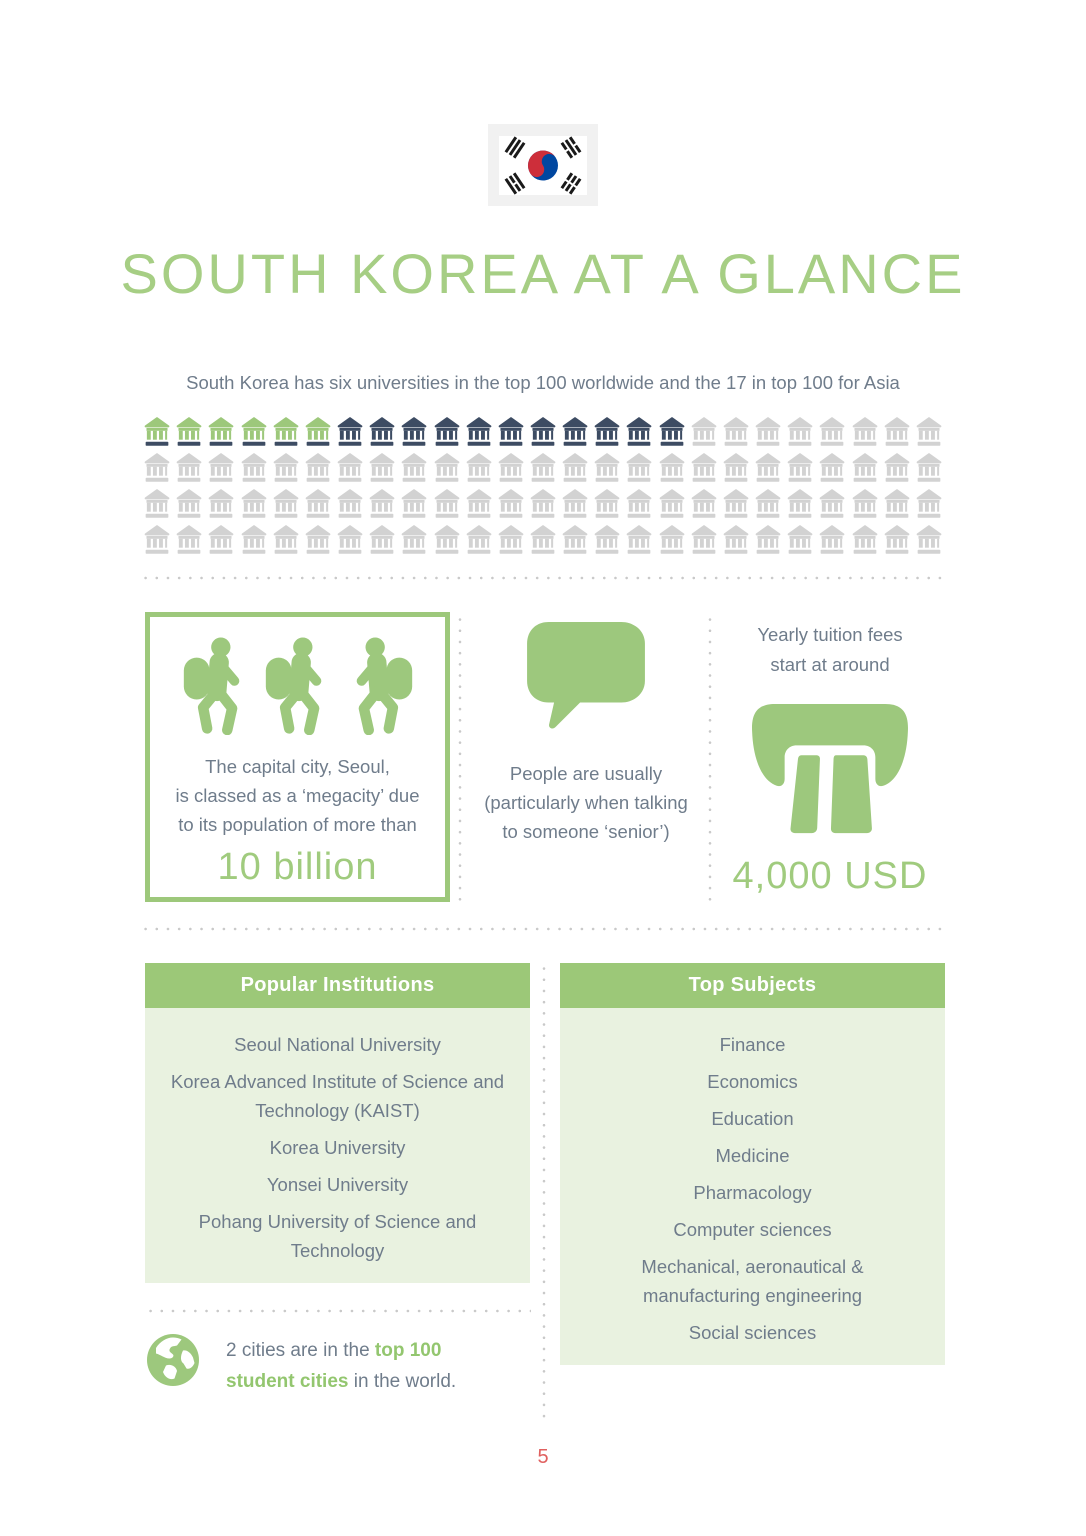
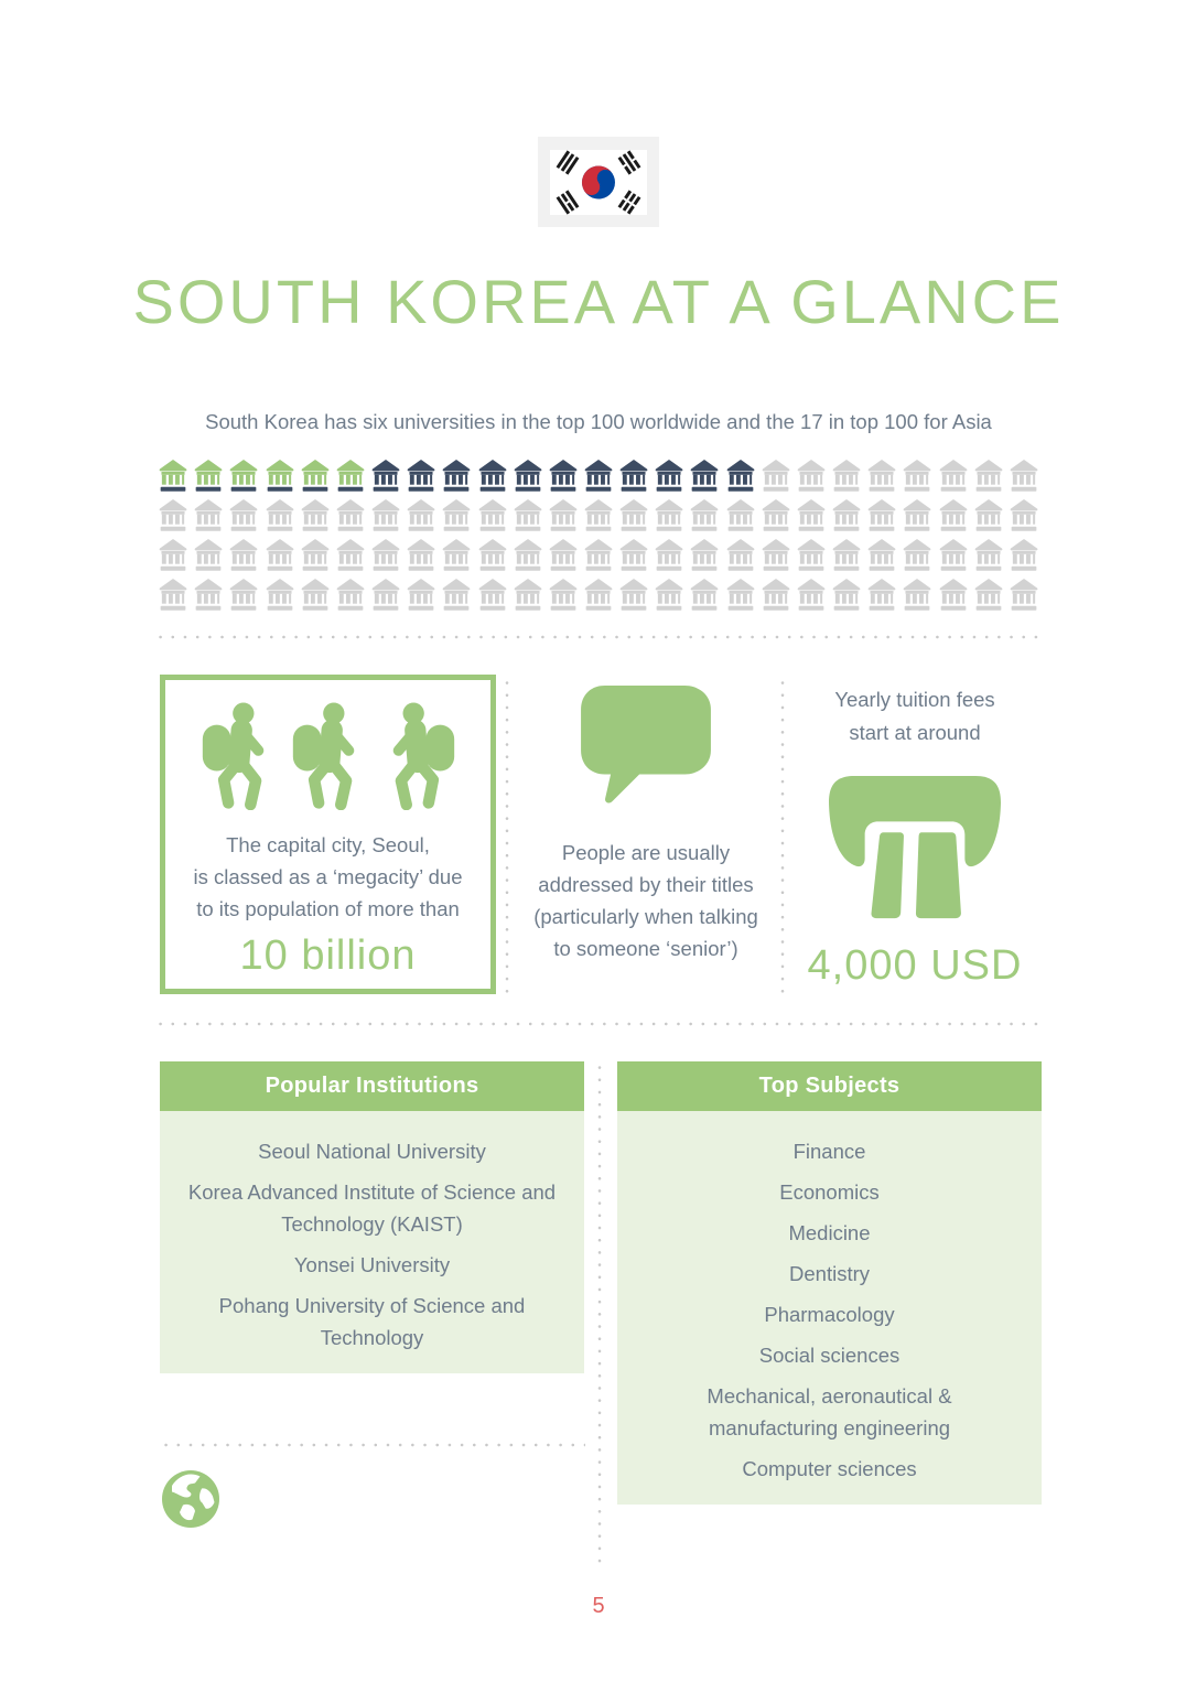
  SOUTH KOREA AT A GLANCE
  South Korea has six universities in the top 100 worldwide and the 17 in top 100 for Asia
  The capital city, Seoul,
  is classed as a ‘megacity’ due
  to its population of more than
  10 billion
  People are usually
+ addressed by their titles
  (particularly when talking
  to someone ‘senior’)
  Yearly tuition fees
  start at around
  4,000 USD
  Popular Institutions
  Seoul National University
  Korea Advanced Institute of Science and Technology (KAIST)
- Korea University
  Yonsei University
  Pohang University of Science and Technology
  Top Subjects
  Finance
  Economics
- Education
  Medicine
+ Dentistry
  Pharmacology
- Computer sciences
+ Social sciences
  Mechanical, aeronautical & manufacturing engineering
- Social sciences
+ Computer sciences
- 2 cities are in the top 100 student cities in the world.
  5
